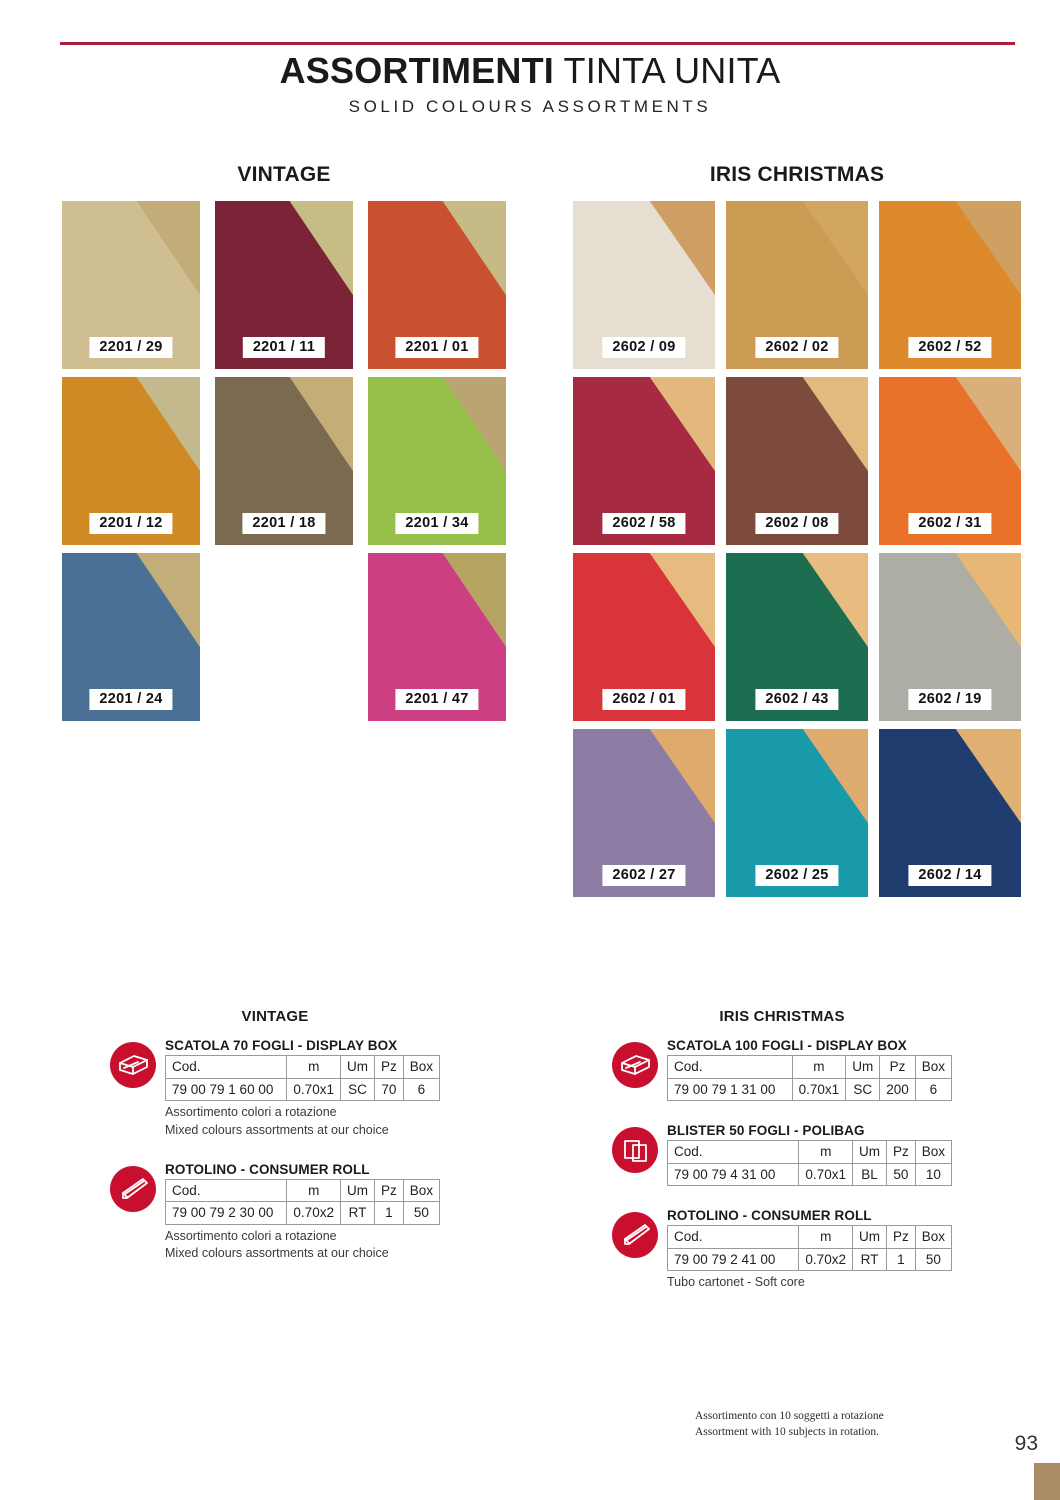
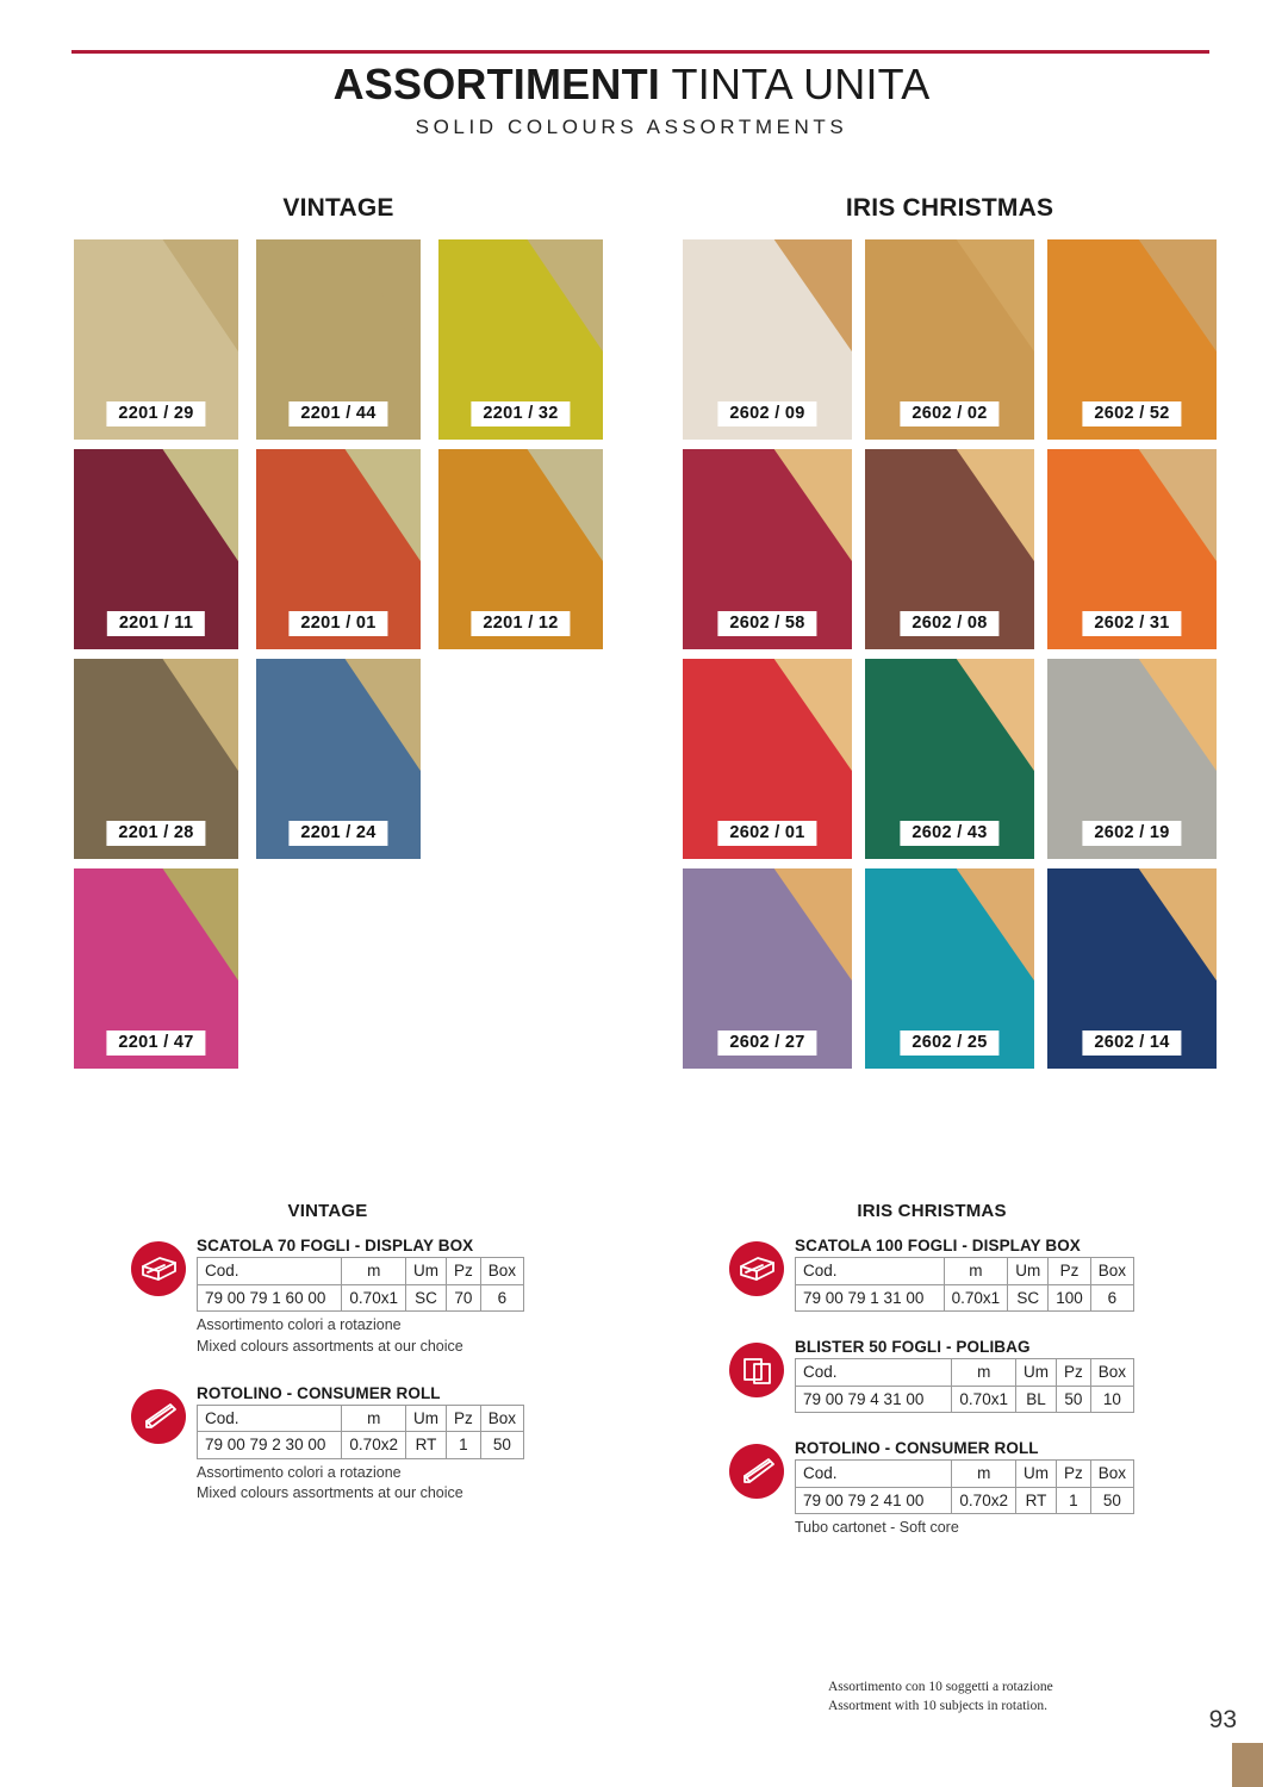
  ASSORTIMENTI TINTA UNITA
  SOLID COLOURS ASSORTMENTS
  VINTAGE
  2201 / 29
+ 2201 / 44
+ 2201 / 32
  2201 / 11
  2201 / 01
  2201 / 12
- 2201 / 18
+ 2201 / 28
- 2201 / 34
  2201 / 24
  2201 / 47
  IRIS CHRISTMAS
  2602 / 09
  2602 / 02
  2602 / 52
  2602 / 58
  2602 / 08
  2602 / 31
  2602 / 01
  2602 / 43
  2602 / 19
  2602 / 27
  2602 / 25
  2602 / 14
  VINTAGE
  SCATOLA 70 FOGLI - DISPLAY BOX
  Cod.	m	Um	Pz	Box
  79 00 79 1 60 00	0.70x1	SC	70	6
  Assortimento colori a rotazione
  Mixed colours assortments at our choice
  ROTOLINO - CONSUMER ROLL
  Cod.	m	Um	Pz	Box
  79 00 79 2 30 00	0.70x2	RT	1	50
  Assortimento colori a rotazione
  Mixed colours assortments at our choice
  IRIS CHRISTMAS
  SCATOLA 100 FOGLI - DISPLAY BOX
  Cod.	m	Um	Pz	Box
- 79 00 79 1 31 00	0.70x1	SC	200	6
+ 79 00 79 1 31 00	0.70x1	SC	100	6
  BLISTER 50 FOGLI - POLIBAG
  Cod.	m	Um	Pz	Box
  79 00 79 4 31 00	0.70x1	BL	50	10
  ROTOLINO - CONSUMER ROLL
  Cod.	m	Um	Pz	Box
  79 00 79 2 41 00	0.70x2	RT	1	50
  Tubo cartonet - Soft core
  Assortimento con 10 soggetti a rotazione
  Assortment with 10 subjects in rotation.
  93
